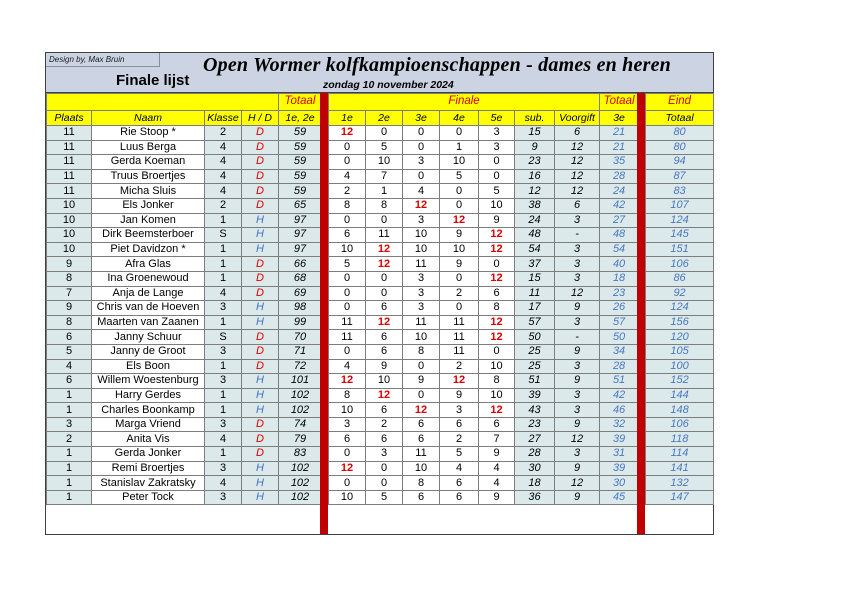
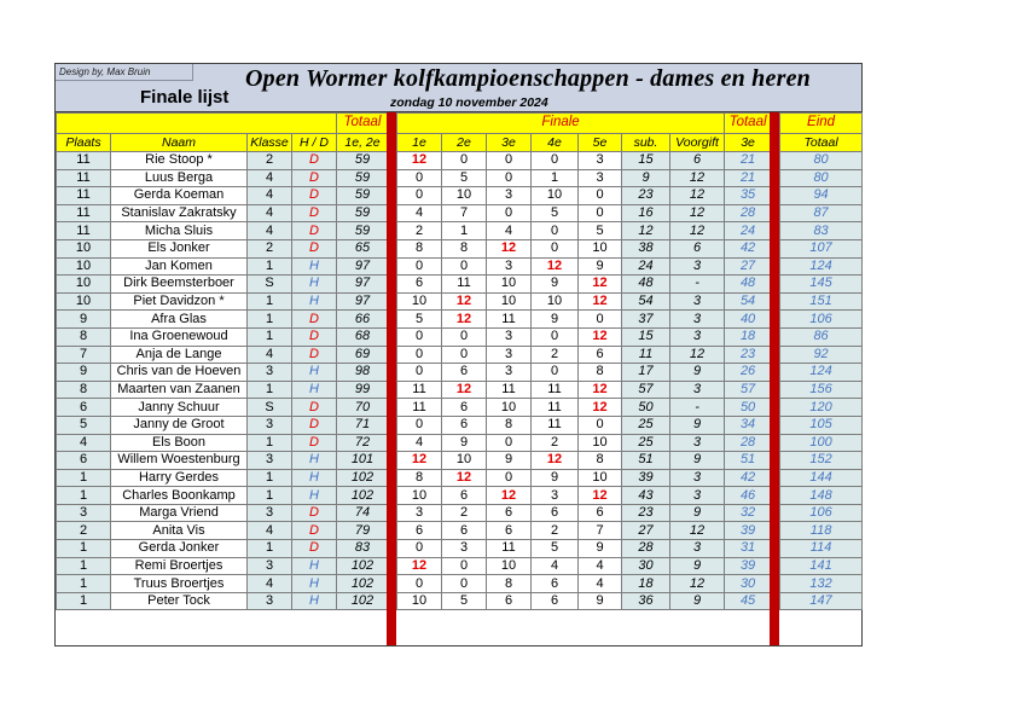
  Design by, Max Bruin
  Open Wormer kolfkampioenschappen - dames en heren
  Finale lijst
  zondag 10 november 2024
  	Totaal		Finale	Totaal		Eind
  Plaats	Naam	Klasse	H / D	1e, 2e		1e	2e	3e	4e	5e	sub.	Voorgift	3e		Totaal
  11	Rie Stoop *	2	D	59		12	0	0	0	3	15	6	21		80
  11	Luus Berga	4	D	59		0	5	0	1	3	9	12	21		80
  11	Gerda Koeman	4	D	59		0	10	3	10	0	23	12	35		94
- 11	Truus Broertjes	4	D	59		4	7	0	5	0	16	12	28		87
+ 11	Stanislav Zakratsky	4	D	59		4	7	0	5	0	16	12	28		87
  11	Micha Sluis	4	D	59		2	1	4	0	5	12	12	24		83
  10	Els Jonker	2	D	65		8	8	12	0	10	38	6	42		107
  10	Jan Komen	1	H	97		0	0	3	12	9	24	3	27		124
  10	Dirk Beemsterboer	S	H	97		6	11	10	9	12	48	-	48		145
  10	Piet Davidzon *	1	H	97		10	12	10	10	12	54	3	54		151
  9	Afra Glas	1	D	66		5	12	11	9	0	37	3	40		106
  8	Ina Groenewoud	1	D	68		0	0	3	0	12	15	3	18		86
  7	Anja de Lange	4	D	69		0	0	3	2	6	11	12	23		92
  9	Chris van de Hoeven	3	H	98		0	6	3	0	8	17	9	26		124
  8	Maarten van Zaanen	1	H	99		11	12	11	11	12	57	3	57		156
  6	Janny Schuur	S	D	70		11	6	10	11	12	50	-	50		120
  5	Janny de Groot	3	D	71		0	6	8	11	0	25	9	34		105
  4	Els Boon	1	D	72		4	9	0	2	10	25	3	28		100
  6	Willem Woestenburg	3	H	101		12	10	9	12	8	51	9	51		152
  1	Harry Gerdes	1	H	102		8	12	0	9	10	39	3	42		144
  1	Charles Boonkamp	1	H	102		10	6	12	3	12	43	3	46		148
  3	Marga Vriend	3	D	74		3	2	6	6	6	23	9	32		106
  2	Anita Vis	4	D	79		6	6	6	2	7	27	12	39		118
  1	Gerda Jonker	1	D	83		0	3	11	5	9	28	3	31		114
  1	Remi Broertjes	3	H	102		12	0	10	4	4	30	9	39		141
- 1	Stanislav Zakratsky	4	H	102		0	0	8	6	4	18	12	30		132
+ 1	Truus Broertjes	4	H	102		0	0	8	6	4	18	12	30		132
  1	Peter Tock	3	H	102		10	5	6	6	9	36	9	45		147
